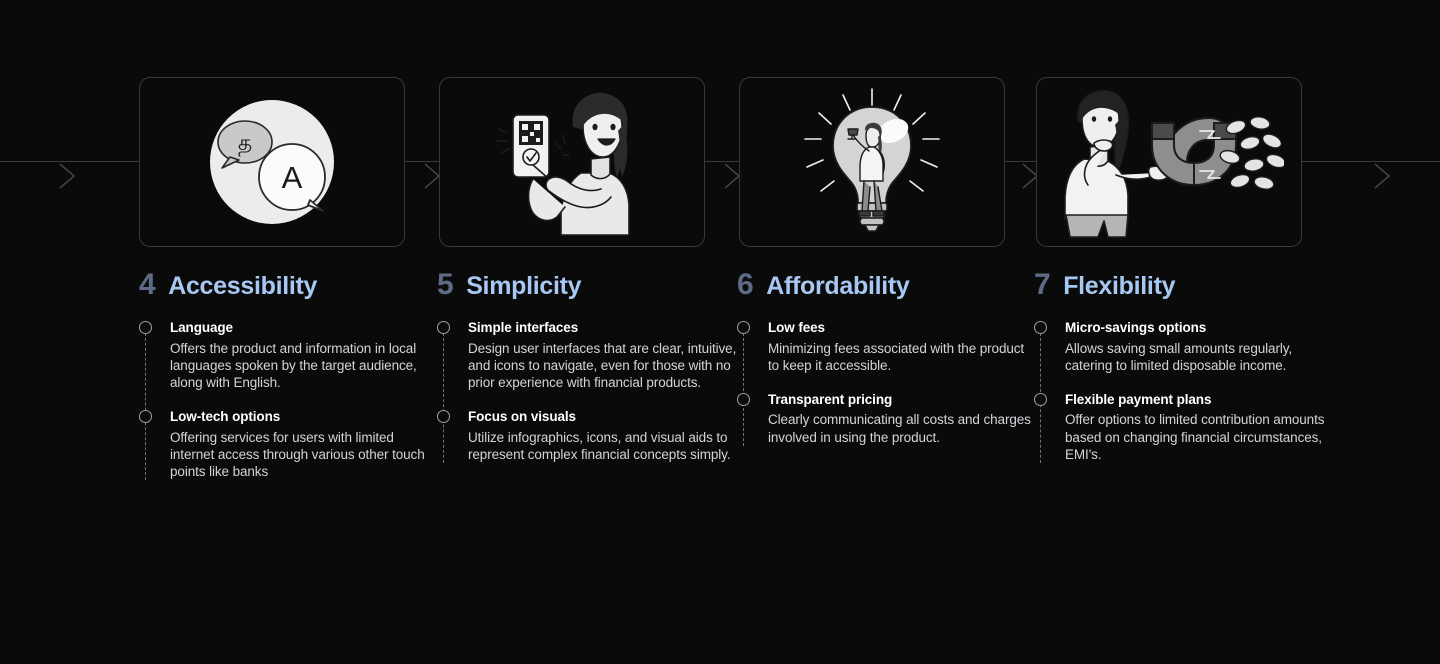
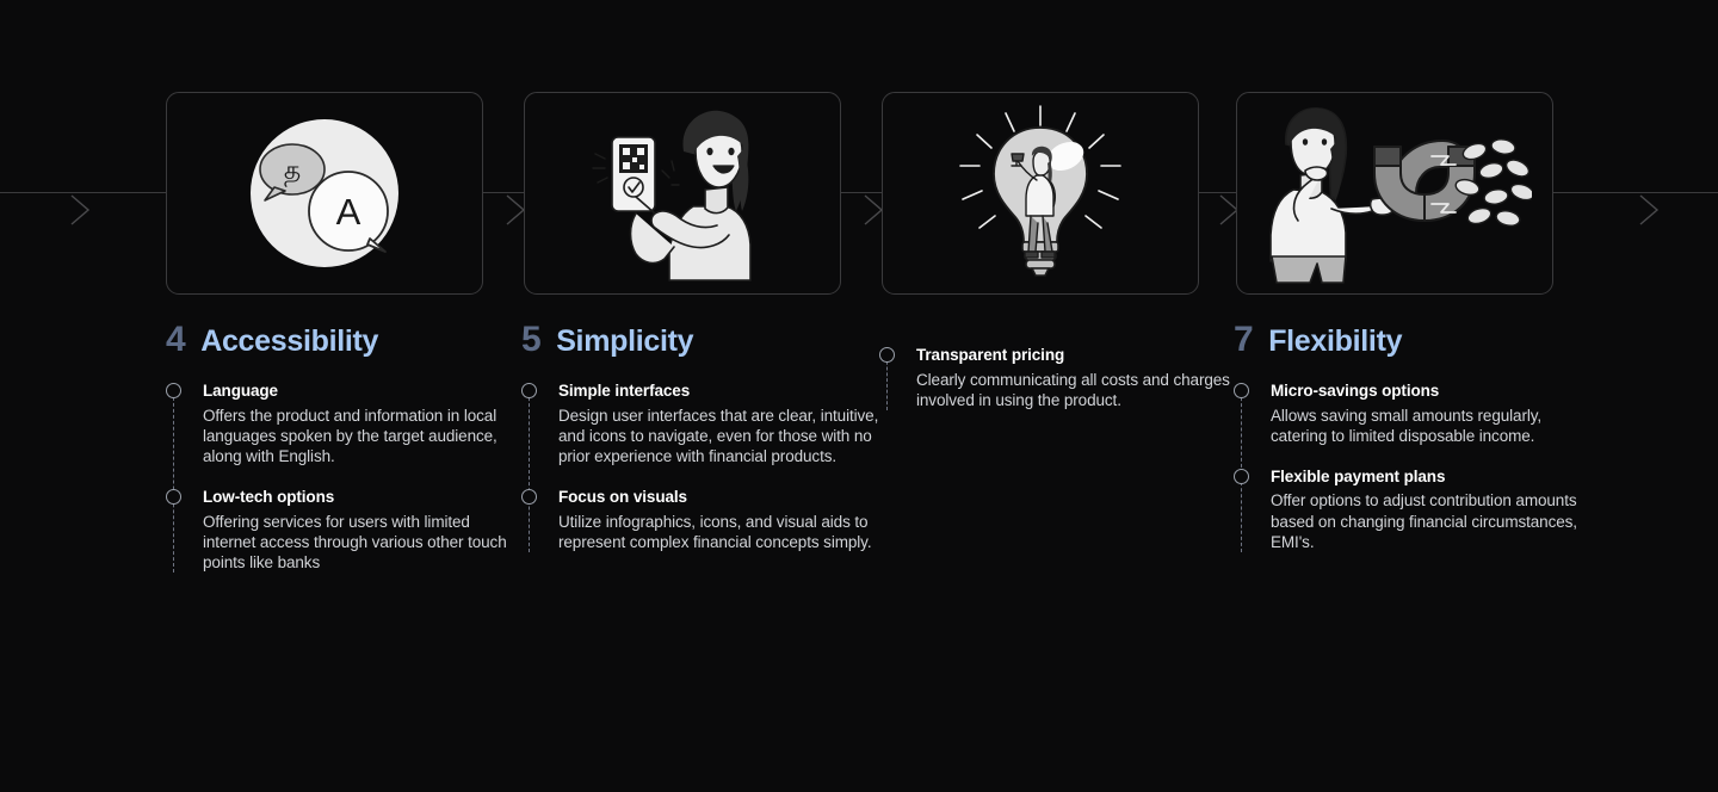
  த
  A
  4
  Accessibility
  Language
  Offers the product and information in local languages spoken by the target audience, along with English.
  Low-tech options
  Offering services for users with limited internet access through various other touch points like banks
  5
  Simplicity
  Simple interfaces
  Design user interfaces that are clear, intuitive, and icons to navigate, even for those with no prior experience with financial products.
  Focus on visuals
  Utilize infographics, icons, and visual aids to represent complex financial concepts simply.
- 6
- Affordability
- Low fees
- Minimizing fees associated with the product to keep it accessible.
  Transparent pricing
  Clearly communicating all costs and charges involved in using the product.
  7
  Flexibility
  Micro-savings options
  Allows saving small amounts regularly, catering to limited disposable income.
  Flexible payment plans
- Offer options to limited contribution amounts based on changing financial circumstances, EMI's.
+ Offer options to adjust contribution amounts based on changing financial circumstances, EMI's.
